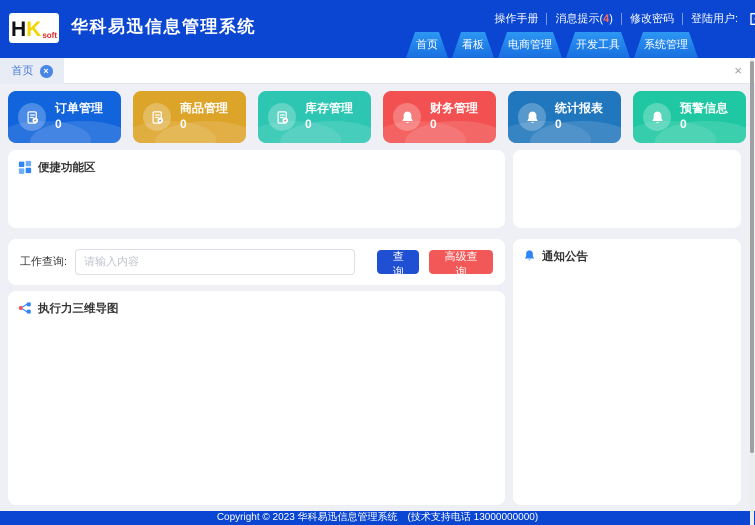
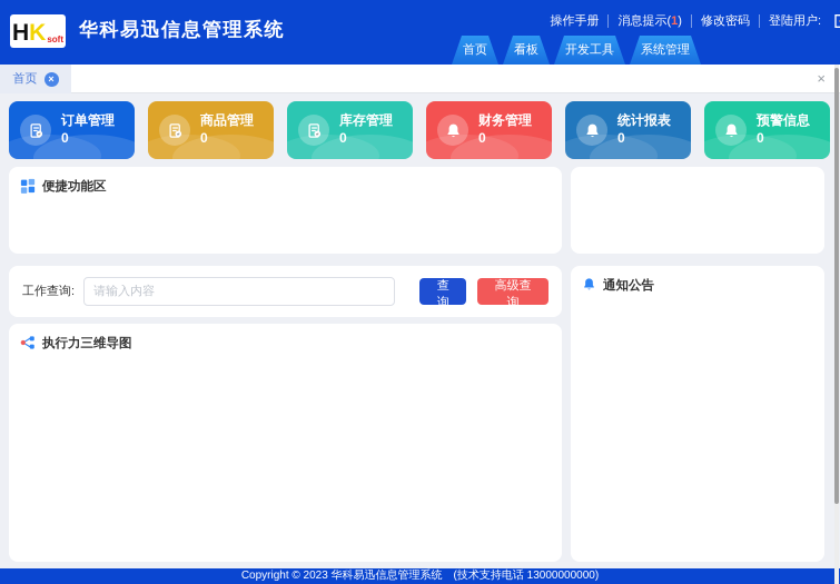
  H
  K
  soft
  华科易迅信息管理系统
  操作手册
- 消息提示(4)
+ 消息提示(1)
  修改密码
  登陆用户:
  首页
  看板
- 电商管理
  开发工具
  系统管理
  首页
  ×
  ×
  订单管理
  0
  商品管理
  0
  库存管理
  0
  财务管理
  0
  统计报表
  0
  预警信息
  0
  便捷功能区
  工作查询:
  请输入内容
  查询
  高级查询
  通知公告
  执行力三维导图
  Copyright © 2023 华科易迅信息管理系统 (技术支持电话 13000000000)
